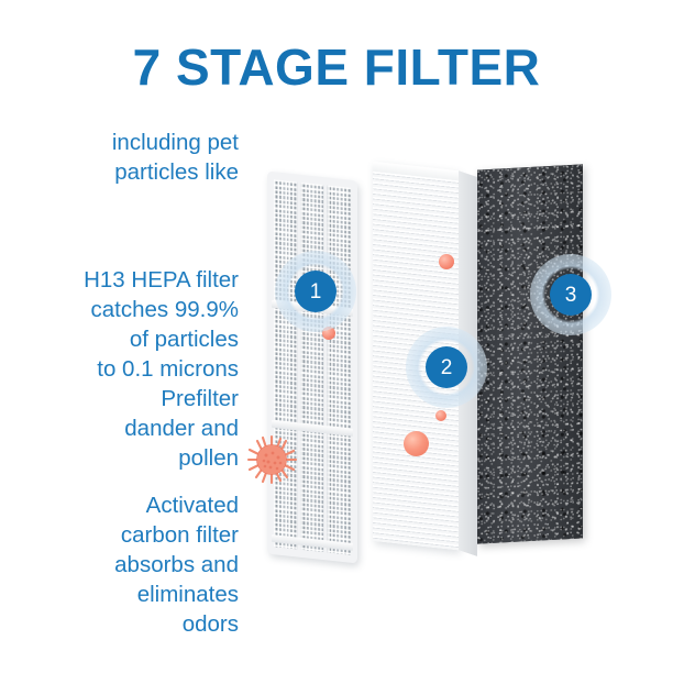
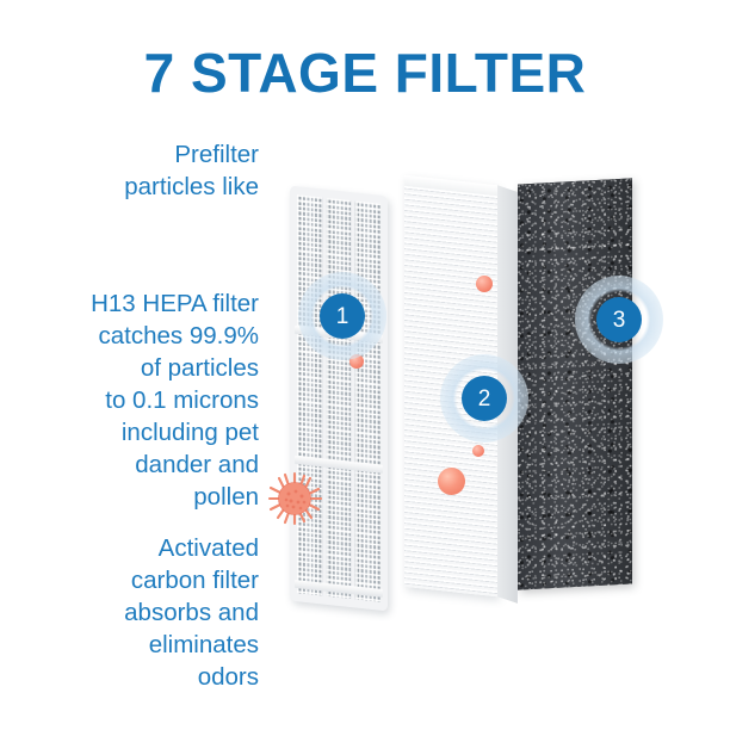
  7 STAGE FILTER
- including pet
+ Prefilter
  particles like
  H13 HEPA filter
  catches 99.9%
  of particles
  to 0.1 microns
- Prefilter
+ including pet
  dander and
  pollen
  Activated
  carbon filter
  absorbs and
  eliminates
  odors
  1
  2
  3
